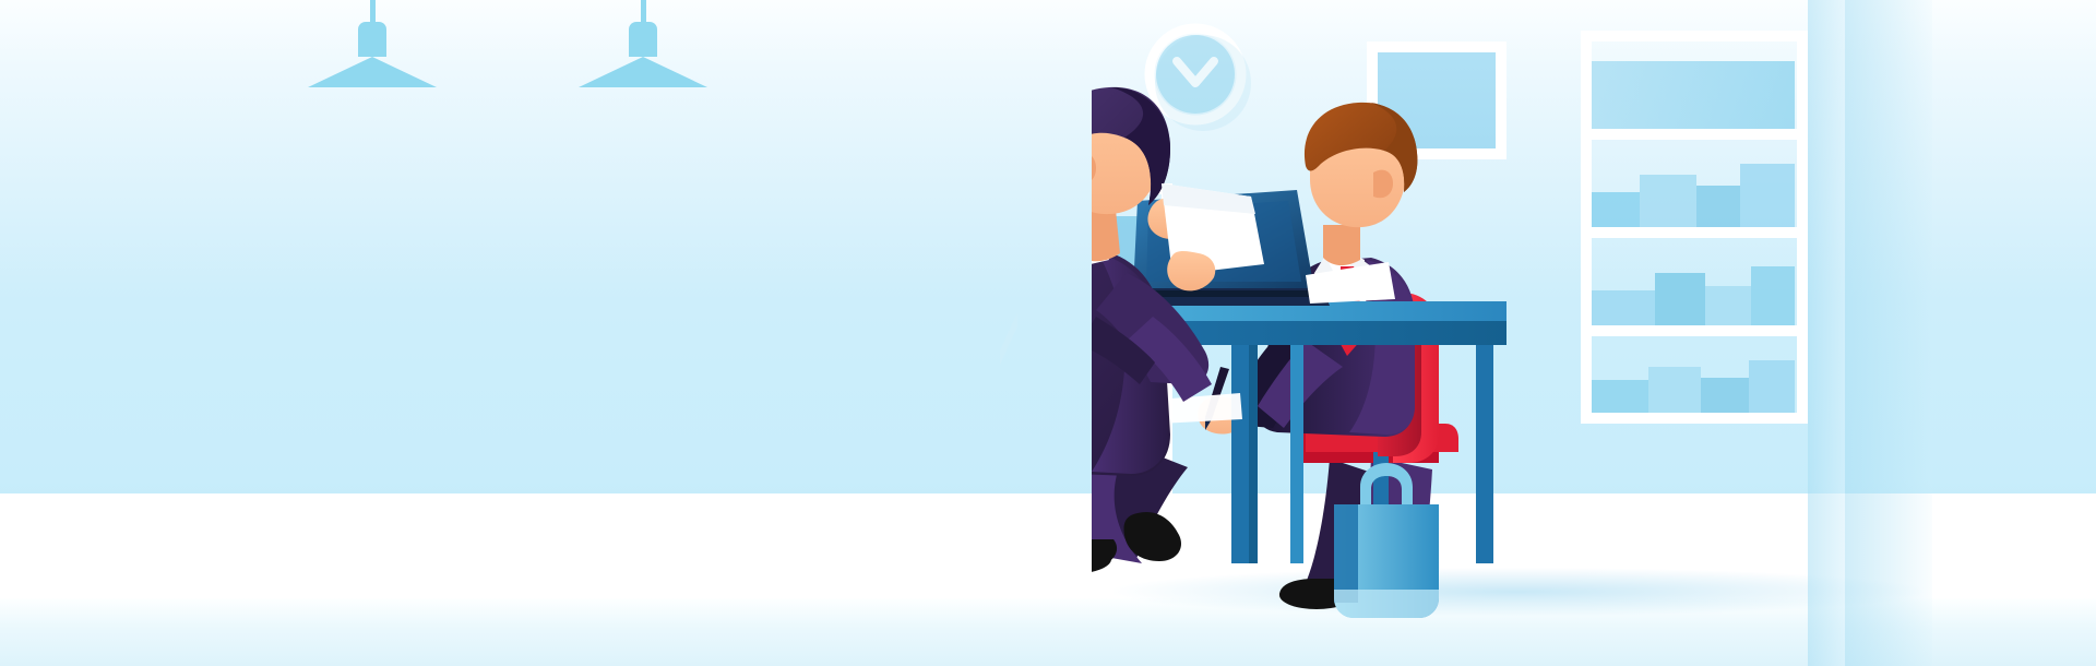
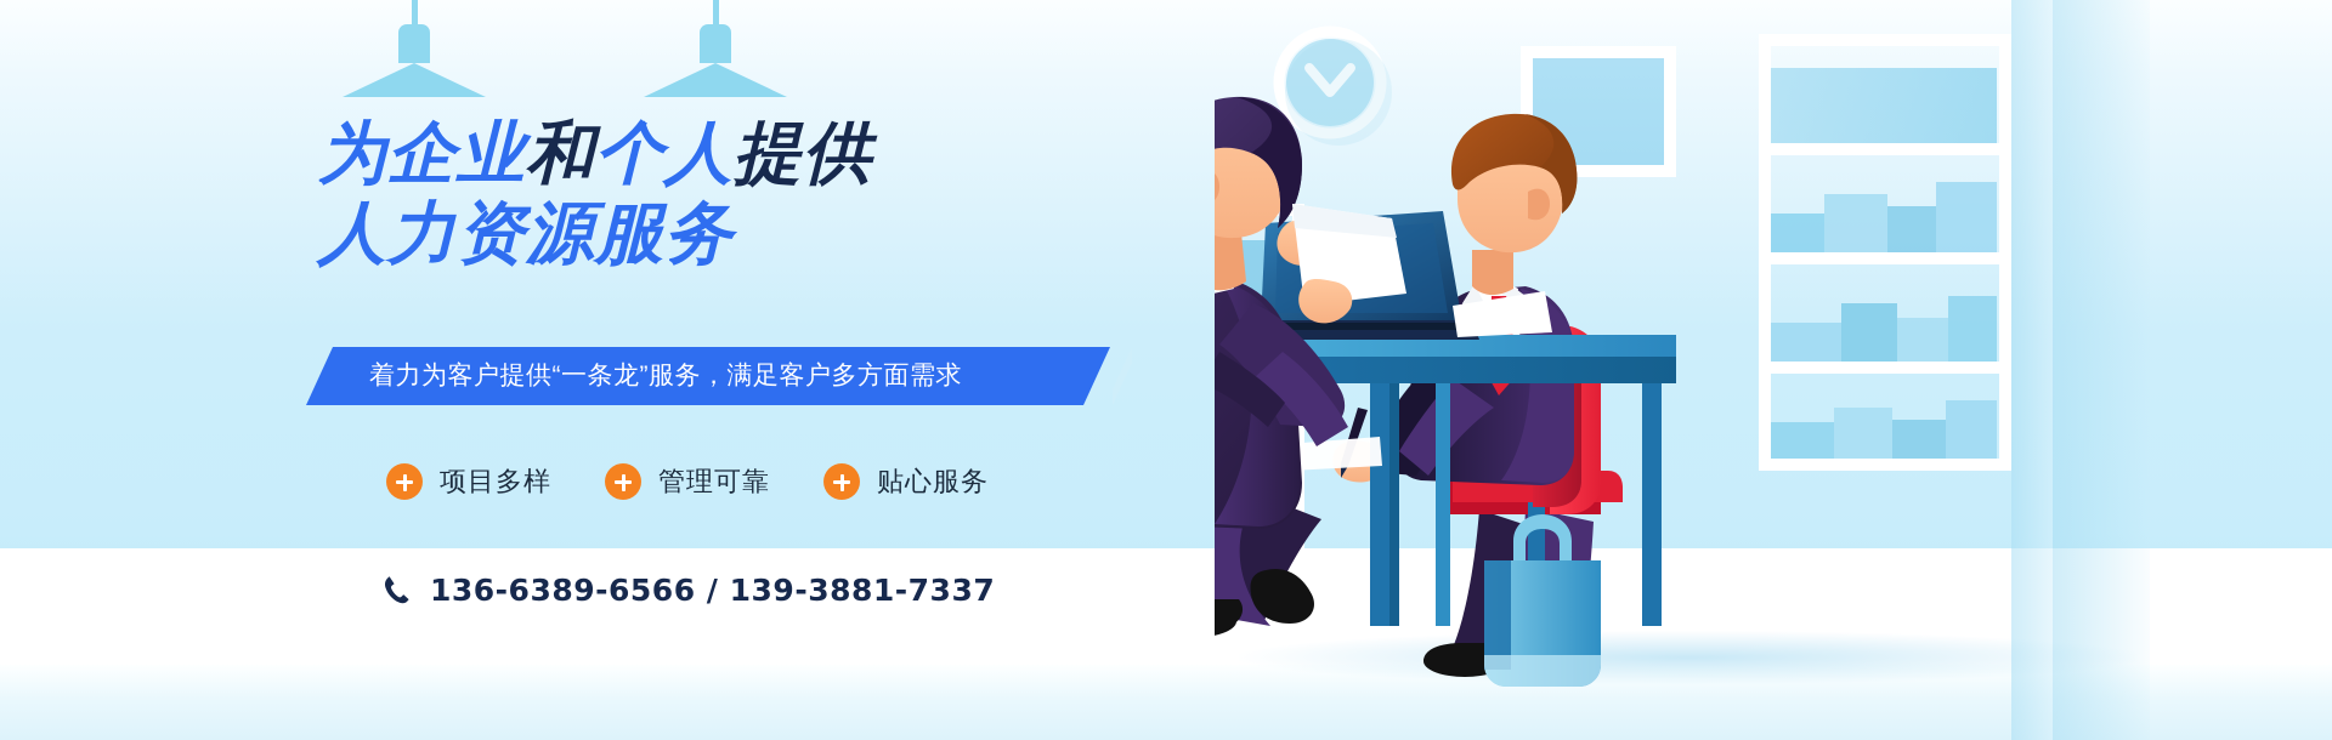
+ 为企业和个人提供
+ 人力资源服务
+ 着力为客户提供“一条龙”服务，满足客户多方面需求
+ 项目多样
+ 管理可靠
+ 贴心服务
+ 136-6389-6566 / 139-3881-7337
